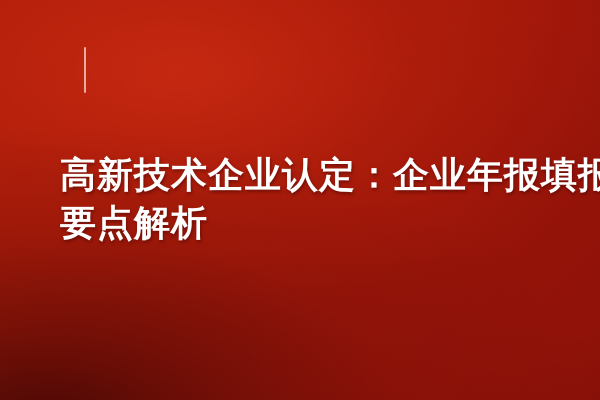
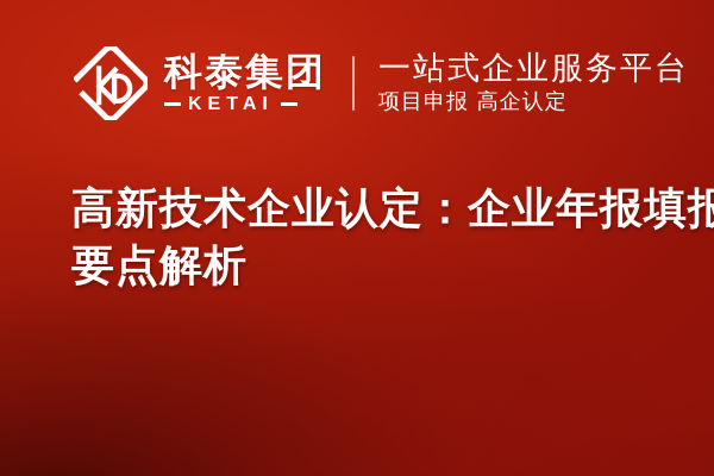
+ 科泰集团
+ KETAI
+ 一站式企业服务平台
+ 项目申报 高企认定
  高新技术企业认定：企业年报填报
  要点解析
